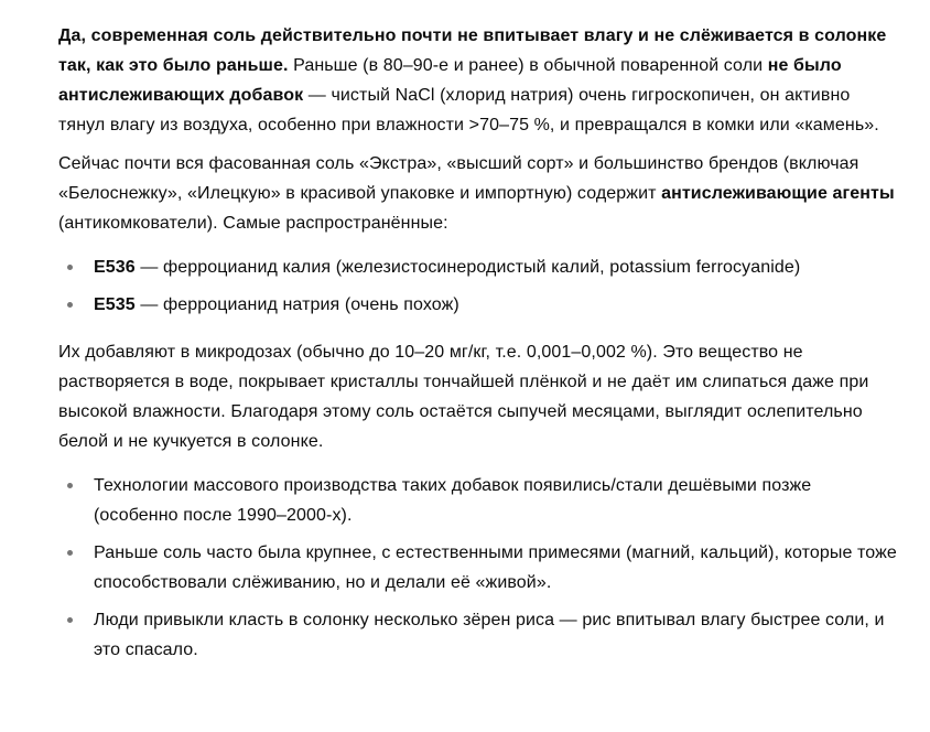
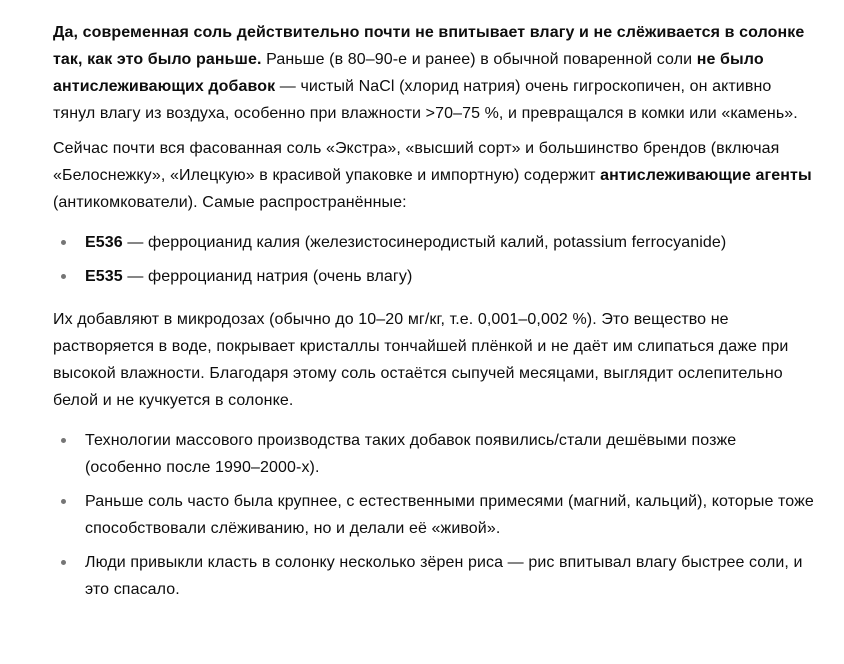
  Да, современная соль действительно почти не впитывает влагу и не слёживается в солонке так, как это было раньше. Раньше (в 80–90-е и ранее) в обычной поваренной соли не было антислеживающих добавок — чистый NaCl (хлорид натрия) очень гигроскопичен, он активно тянул влагу из воздуха, особенно при влажности >70–75 %, и превращался в комки или «камень».
  Сейчас почти вся фасованная соль «Экстра», «высший сорт» и большинство брендов (включая «Белоснежку», «Илецкую» в красивой упаковке и импортную) содержит антислеживающие агенты (антикомкователи). Самые распространённые:
  Е536 — ферроцианид калия (железистосинеродистый калий, potassium ferrocyanide)
- Е535 — ферроцианид натрия (очень похож)
+ Е535 — ферроцианид натрия (очень влагу)
  Их добавляют в микродозах (обычно до 10–20 мг/кг, т.е. 0,001–0,002 %). Это вещество не растворяется в воде, покрывает кристаллы тончайшей плёнкой и не даёт им слипаться даже при высокой влажности. Благодаря этому соль остаётся сыпучей месяцами, выглядит ослепительно белой и не кучкуется в солонке.
  Технологии массового производства таких добавок появились/стали дешёвыми позже (особенно после 1990–2000-х).
  Раньше соль часто была крупнее, с естественными примесями (магний, кальций), которые тоже способствовали слёживанию, но и делали её «живой».
  Люди привыкли класть в солонку несколько зёрен риса — рис впитывал влагу быстрее соли, и это спасало.
